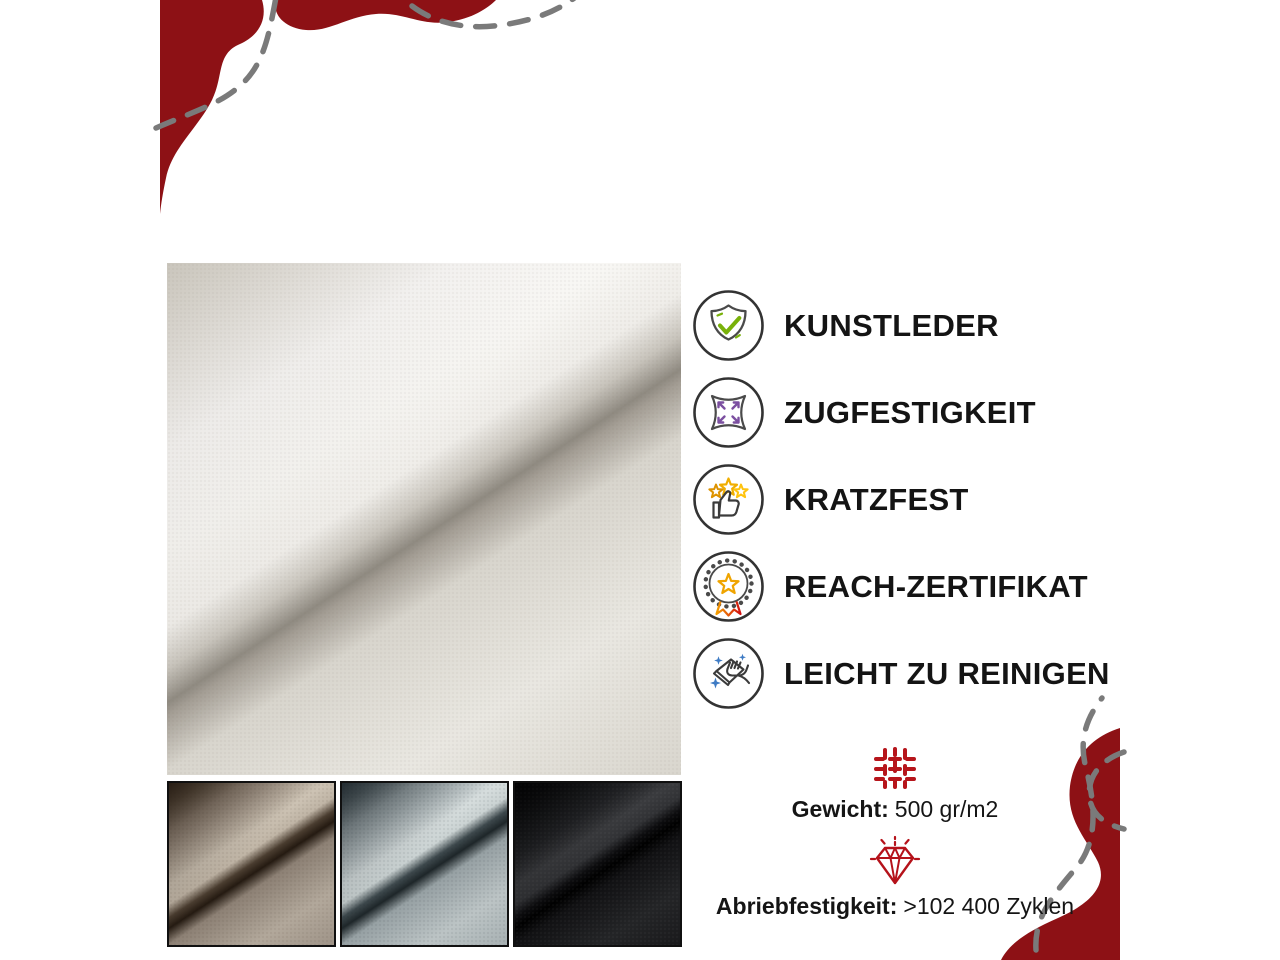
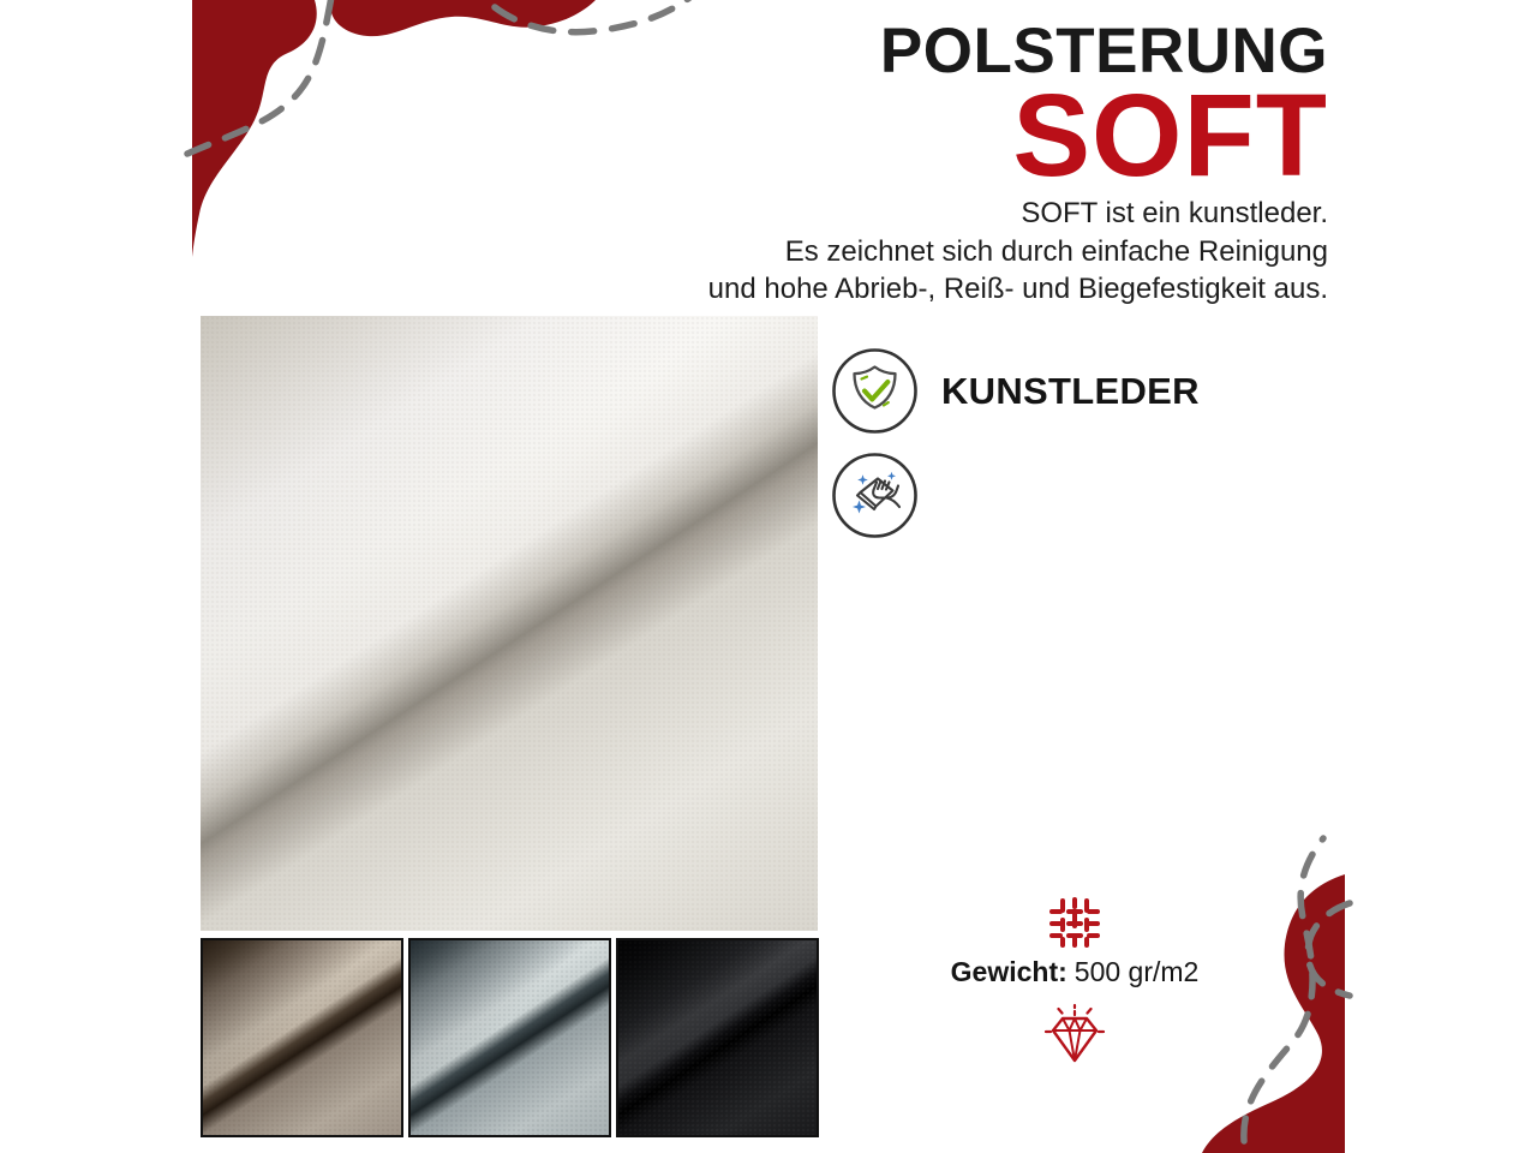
+ POLSTERUNG
+ SOFT
+ SOFT ist ein kunstleder.
+ Es zeichnet sich durch einfache Reinigung
+ und hohe Abrieb-, Reiß- und Biegefestigkeit aus.
  KUNSTLEDER
- ZUGFESTIGKEIT
- KRATZFEST
- REACH-ZERTIFIKAT
- LEICHT ZU REINIGEN
  Gewicht: 500 gr/m2
- Abriebfestigkeit: >102 400 Zyklen
